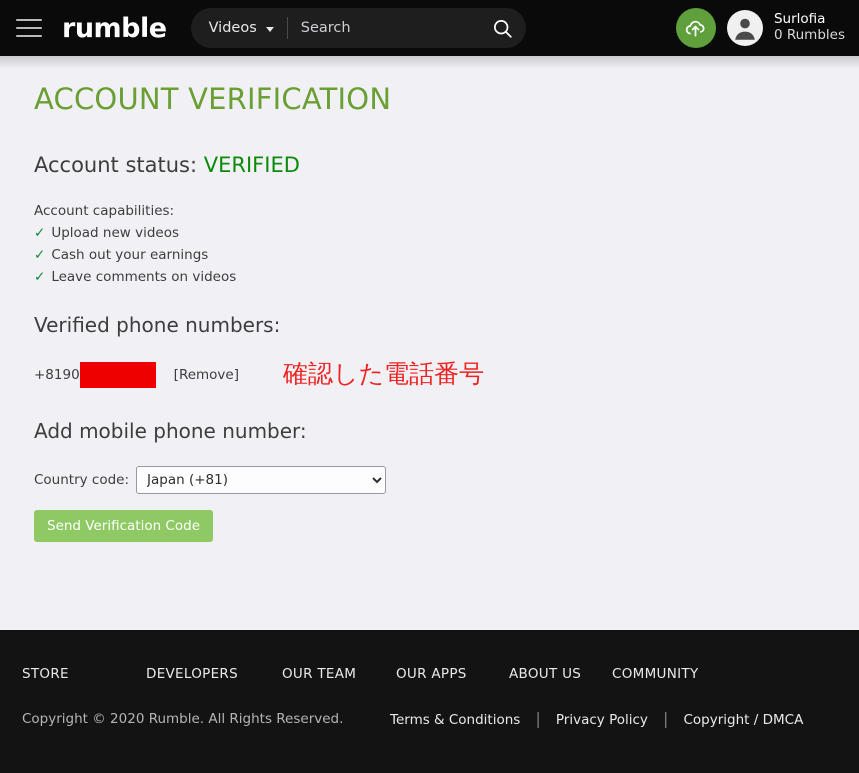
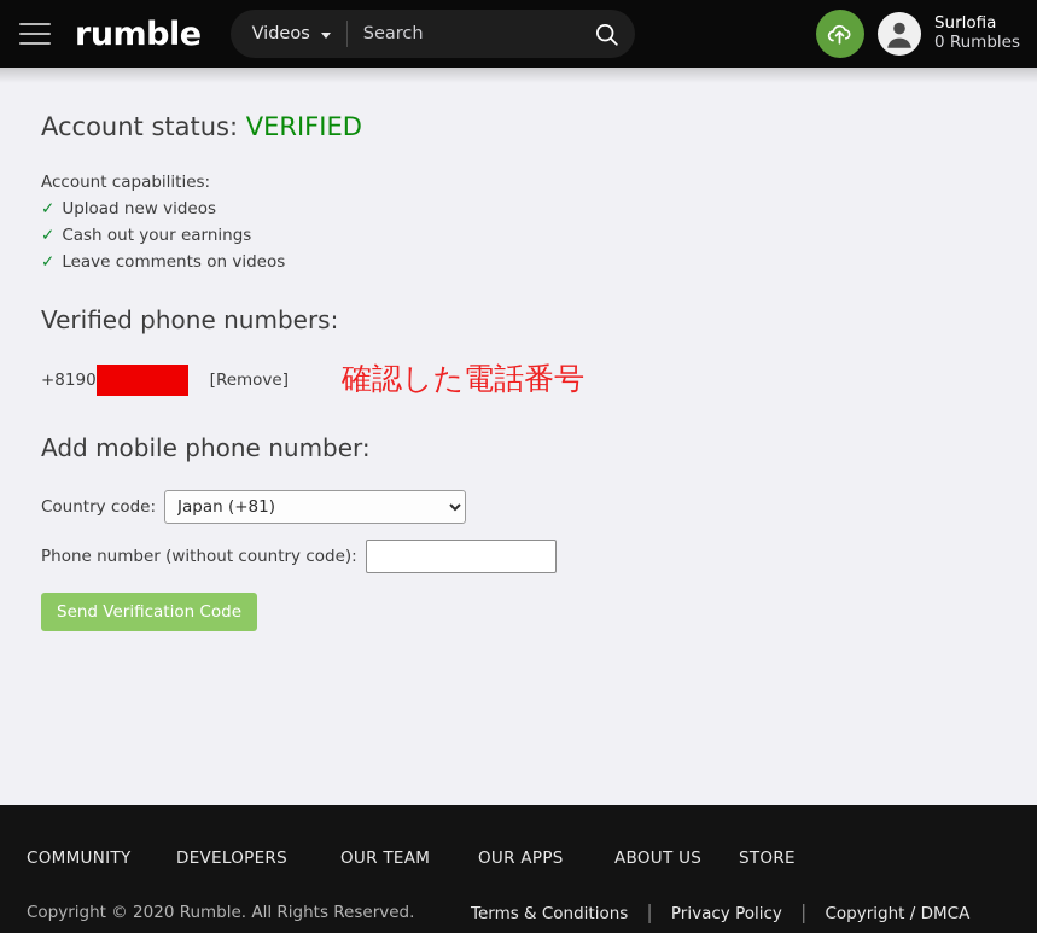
  rumble
  Videos
  Search
  Surlofia
  0 Rumbles
- ACCOUNT VERIFICATION
  Account status: VERIFIED
  Account capabilities:
  ✓
  Upload new videos
  ✓
  Cash out your earnings
  ✓
  Leave comments on videos
  Verified phone numbers:
  +8190
  [Remove]
  確認した電話番号
  Add mobile phone number:
  Country code:
  Japan (+81)
+ Phone number (without country code):
  Send Verification Code
- STORE
+ COMMUNITY
  DEVELOPERS
  OUR TEAM
  OUR APPS
  ABOUT US
- COMMUNITY
+ STORE
  Copyright © 2020 Rumble. All Rights Reserved.
  Terms & Conditions | Privacy Policy | Copyright / DMCA
